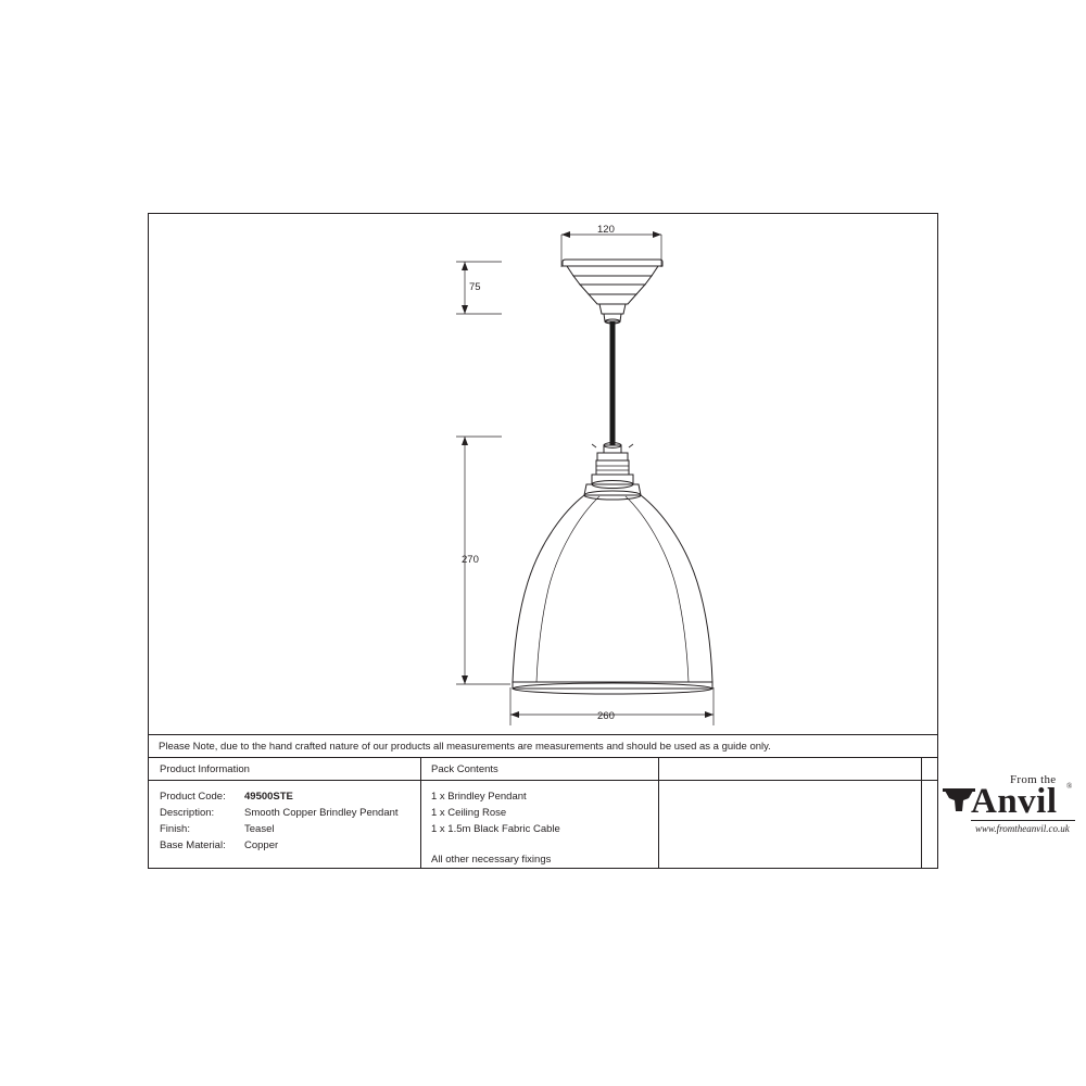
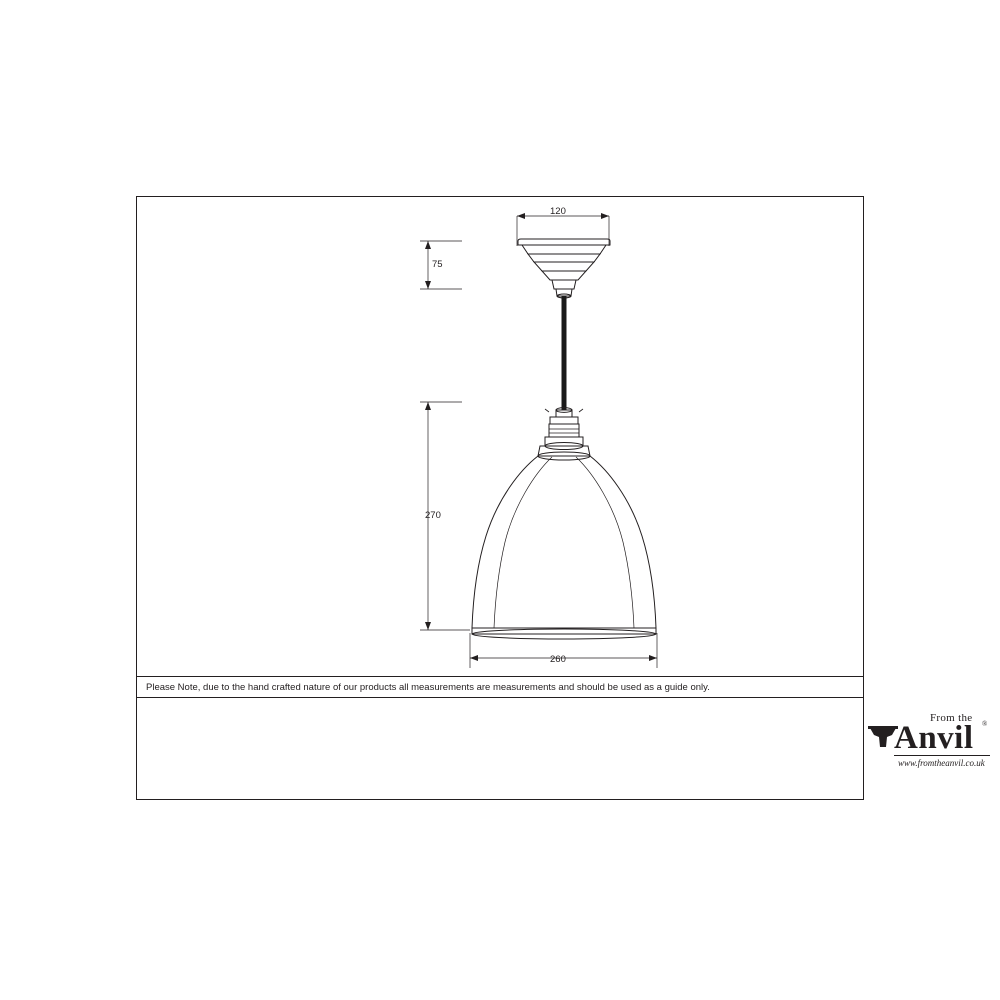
  120
  75
  270
  260
  Please Note, due to the hand crafted nature of our products all measurements are measurements and should be used as a guide only.
- Product Information
- Pack Contents
- Product Code:
- 49500STE
- Description:
- Smooth Copper Brindley Pendant
- Finish:
- Teasel
- Base Material:
- Copper
- 1 x Brindley Pendant
- 1 x Ceiling Rose
- 1 x 1.5m Black Fabric Cable
- All other necessary fixings
  From the
  Anvil
  ®
  www.fromtheanvil.co.uk
